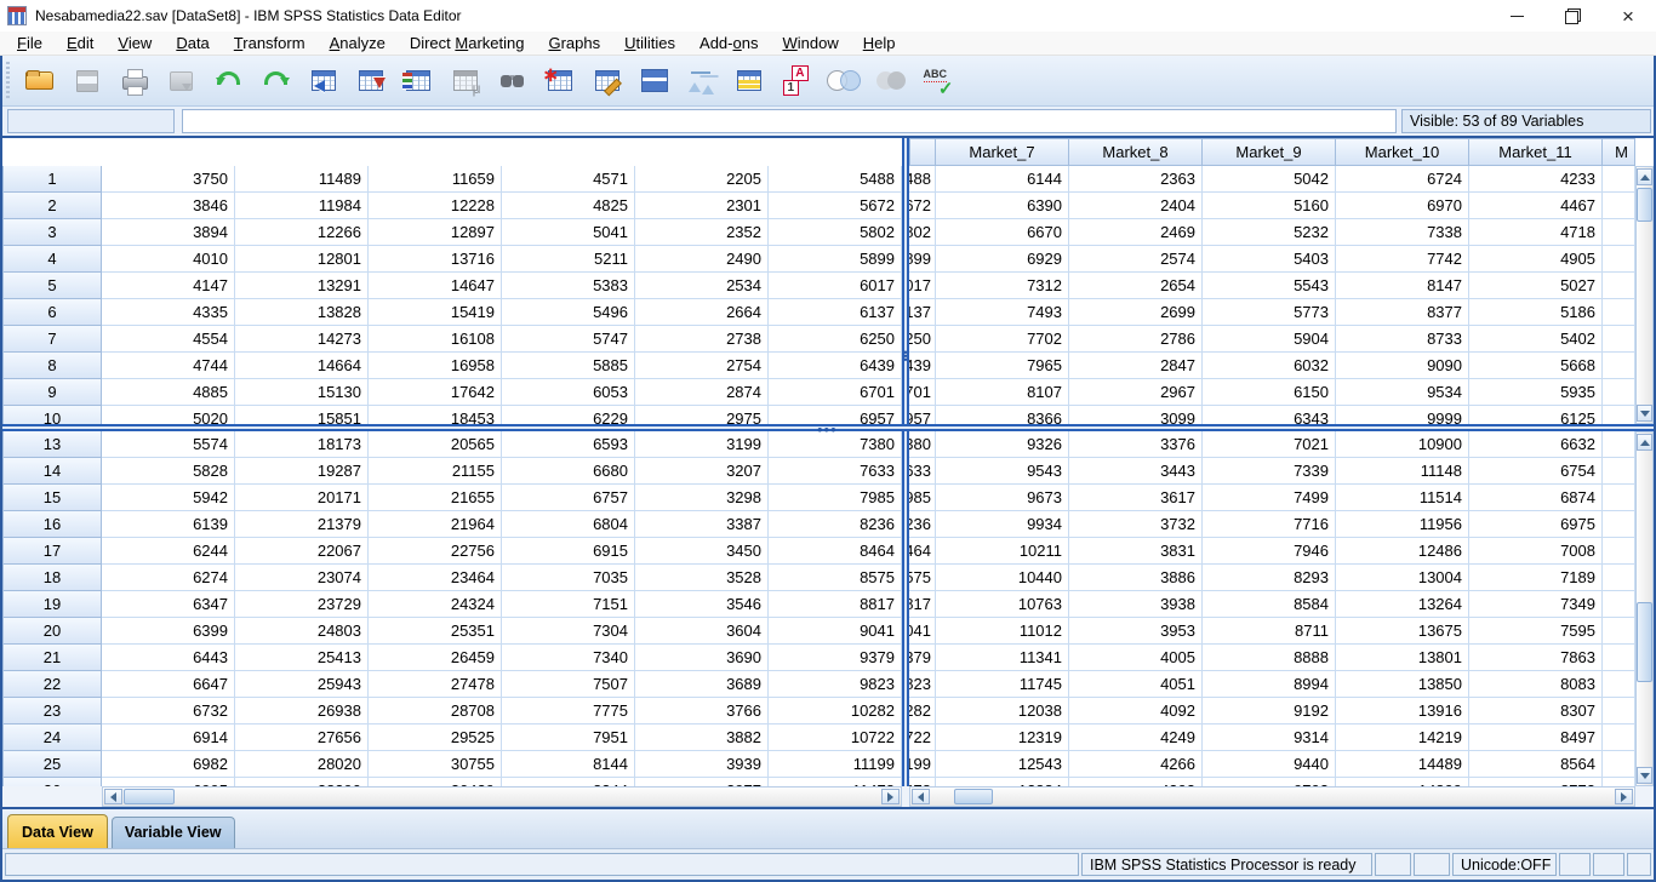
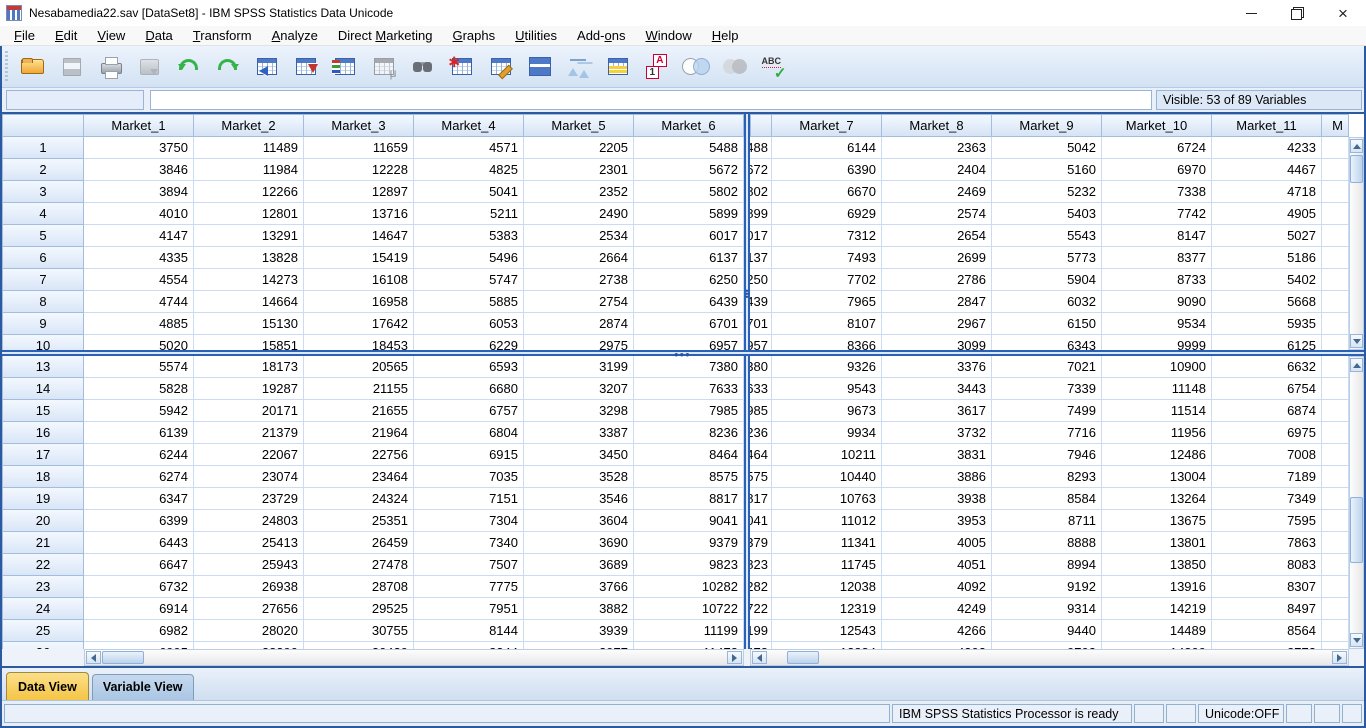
- Nesabamedia22.sav [DataSet8] - IBM SPSS Statistics Data Editor
+ Nesabamedia22.sav [DataSet8] - IBM SPSS Statistics Data Unicode
  File
  Edit
  View
  Data
  Transform
  Analyze
  Direct Marketing
  Graphs
  Utilities
  Add-ons
  Window
  Help
  Visible: 53 of 89 Variables
+ Market_1
+ Market_2
+ Market_3
+ Market_4
+ Market_5
+ Market_6
  Market_7
  Market_8
  Market_9
  Market_10
  Market_11
  M
  1
  3750
  11489
  11659
  4571
  2205
  5488
  2
  3846
  11984
  12228
  4825
  2301
  5672
  3
  3894
  12266
  12897
  5041
  2352
  5802
  4
  4010
  12801
  13716
  5211
  2490
  5899
  5
  4147
  13291
  14647
  5383
  2534
  6017
  6
  4335
  13828
  15419
  5496
  2664
  6137
  7
  4554
  14273
  16108
  5747
  2738
  6250
  8
  4744
  14664
  16958
  5885
  2754
  6439
  9
  4885
  15130
  17642
  6053
  2874
  6701
  10
  5020
  15851
  18453
  6229
  2975
  6957
  6144
  2363
  5042
  6724
  4233
  6390
  2404
  5160
  6970
  4467
  6670
  2469
  5232
  7338
  4718
  6929
  2574
  5403
  7742
  4905
  7312
  2654
  5543
  8147
  5027
  7493
  2699
  5773
  8377
  5186
  7702
  2786
  5904
  8733
  5402
  7965
  2847
  6032
  9090
  5668
  8107
  2967
  6150
  9534
  5935
  8366
  3099
  6343
  9999
  6125
  13
  5574
  18173
  20565
  6593
  3199
  7380
  14
  5828
  19287
  21155
  6680
  3207
  7633
  15
  5942
  20171
  21655
  6757
  3298
  7985
  16
  6139
  21379
  21964
  6804
  3387
  8236
  17
  6244
  22067
  22756
  6915
  3450
  8464
  18
  6274
  23074
  23464
  7035
  3528
  8575
  19
  6347
  23729
  24324
  7151
  3546
  8817
  20
  6399
  24803
  25351
  7304
  3604
  9041
  21
  6443
  25413
  26459
  7340
  3690
  9379
  22
  6647
  25943
  27478
  7507
  3689
  9823
  23
  6732
  26938
  28708
  7775
  3766
  10282
  24
  6914
  27656
  29525
  7951
  3882
  10722
  25
  6982
  28020
  30755
  8144
  3939
  11199
  9326
  3376
  7021
  10900
  6632
  9543
  3443
  7339
  11148
  6754
  9673
  3617
  7499
  11514
  6874
  9934
  3732
  7716
  11956
  6975
  10211
  3831
  7946
  12486
  7008
  10440
  3886
  8293
  13004
  7189
  10763
  3938
  8584
  13264
  7349
  11012
  3953
  8711
  13675
  7595
  11341
  4005
  8888
  13801
  7863
  11745
  4051
  8994
  13850
  8083
  12038
  4092
  9192
  13916
  8307
  12319
  4249
  9314
  14219
  8497
  12543
  4266
  9440
  14489
  8564
  •
  •
  •••
  Data View
  Variable View
  IBM SPSS Statistics Processor is ready
  Unicode:OFF
